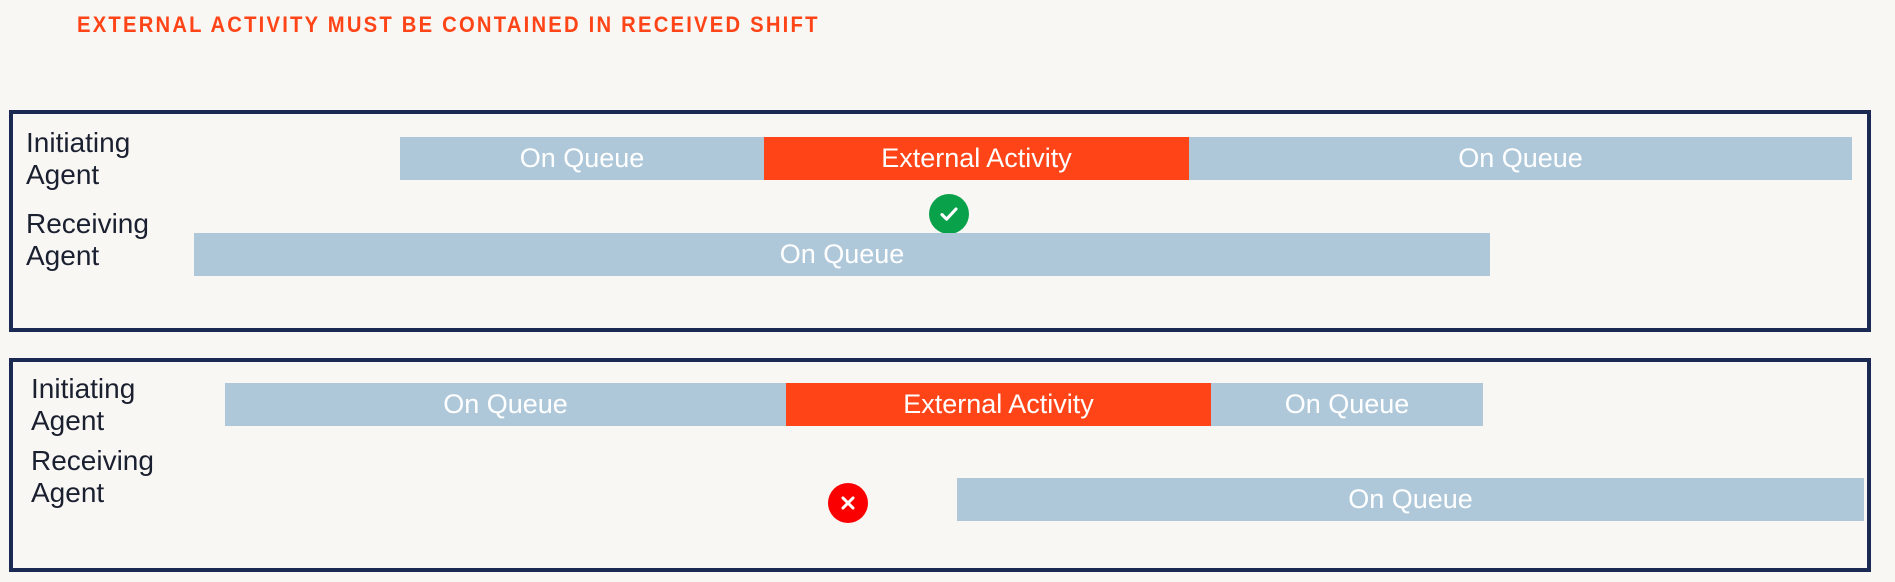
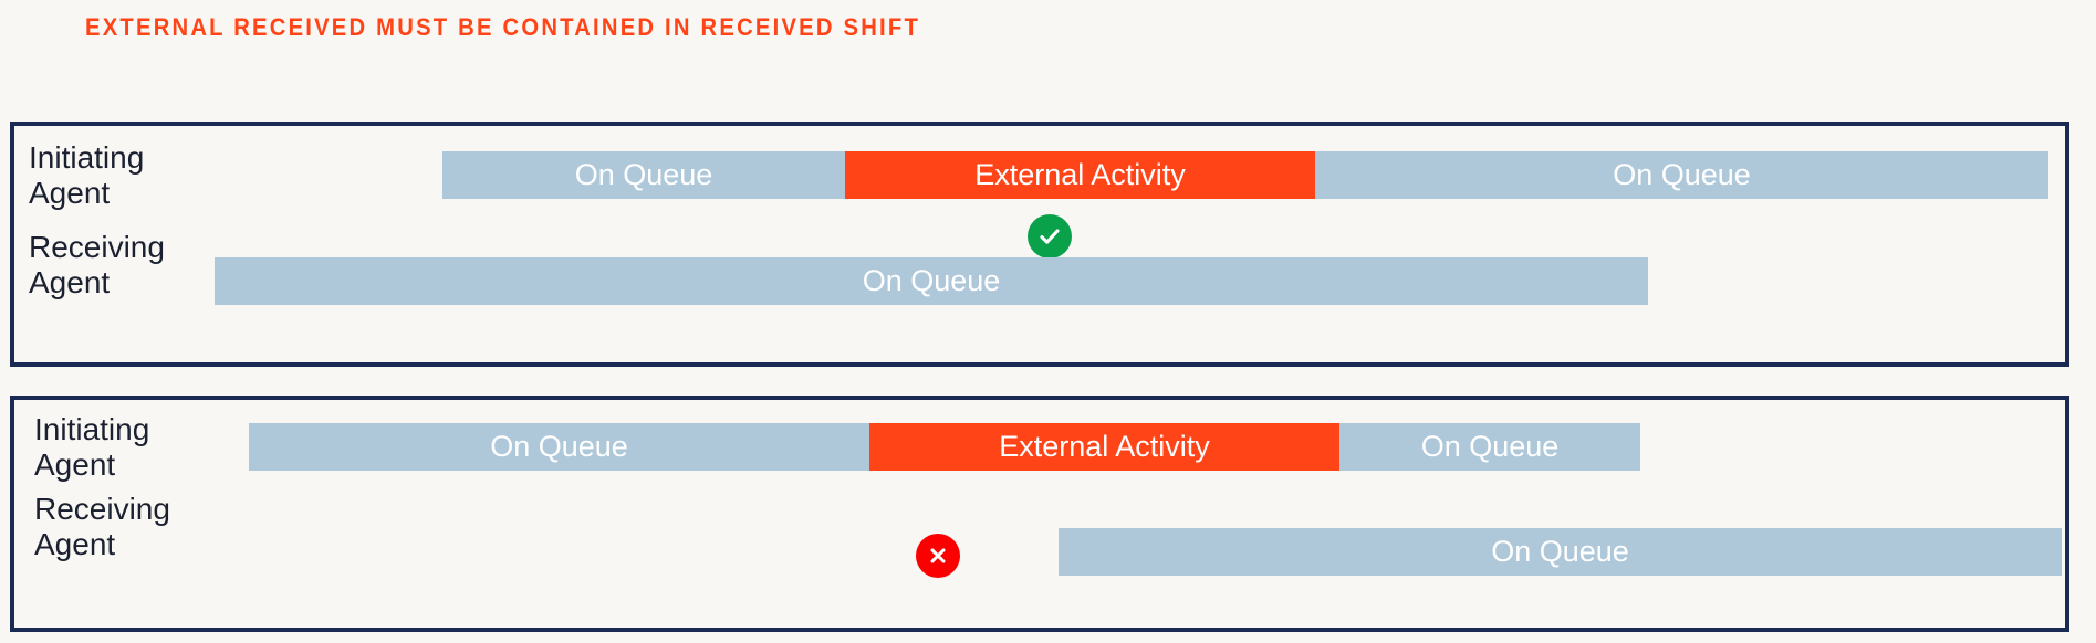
- EXTERNAL ACTIVITY MUST BE CONTAINED IN RECEIVED SHIFT
+ EXTERNAL RECEIVED MUST BE CONTAINED IN RECEIVED SHIFT
  Initiating
  Agent
  On Queue
  External Activity
  On Queue
  Receiving
  Agent
  On Queue
  Initiating
  Agent
  On Queue
  External Activity
  On Queue
  Receiving
  Agent
  On Queue
